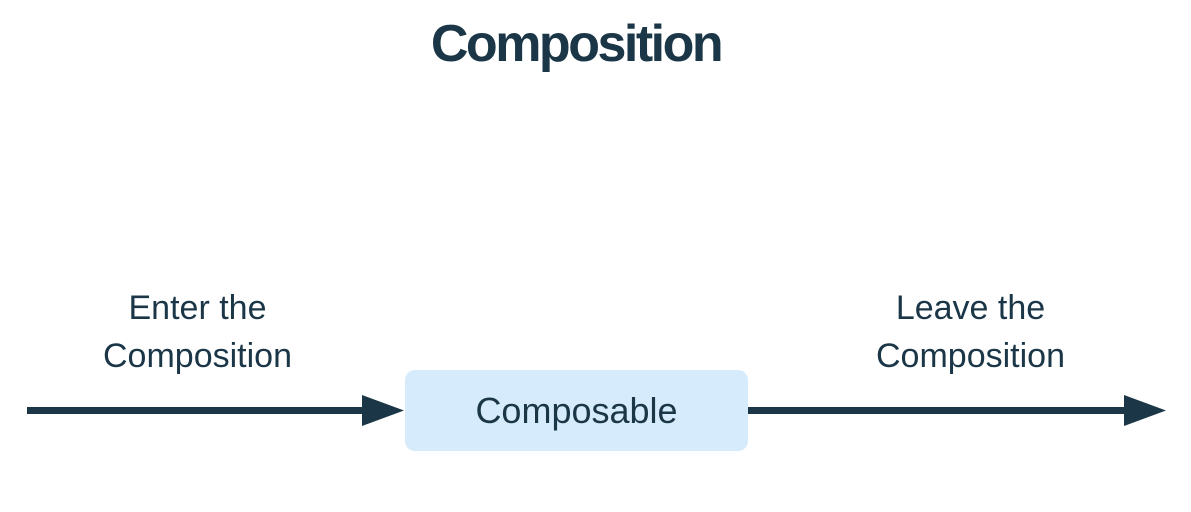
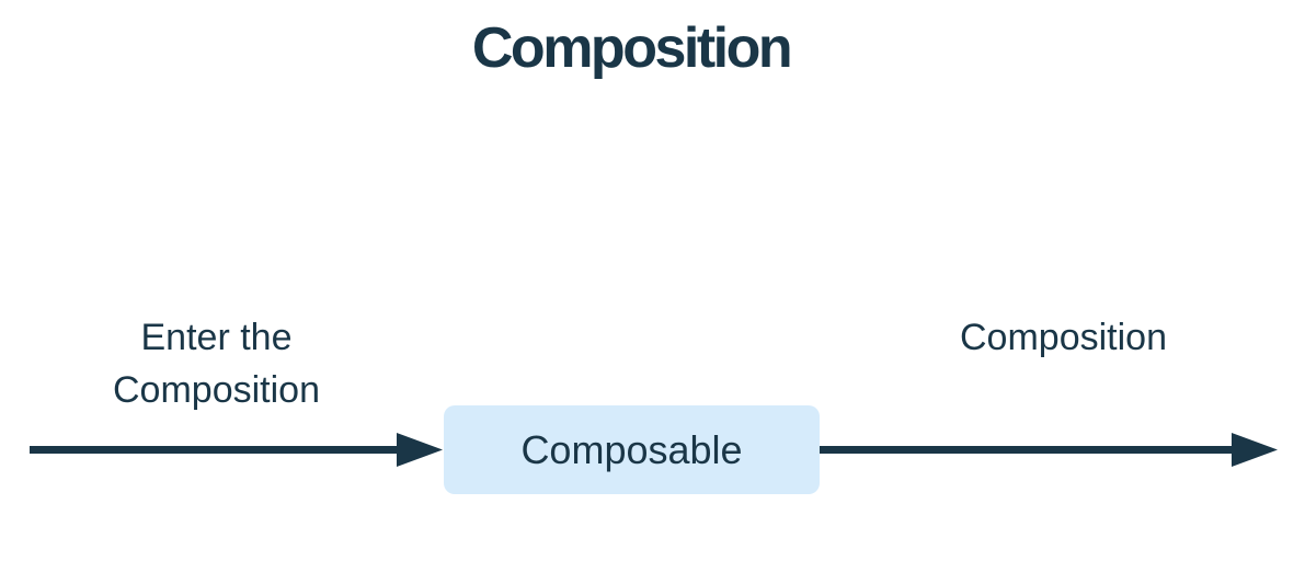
  Composition
  Composable
  Enter the
  Composition
- Leave the
  Composition
